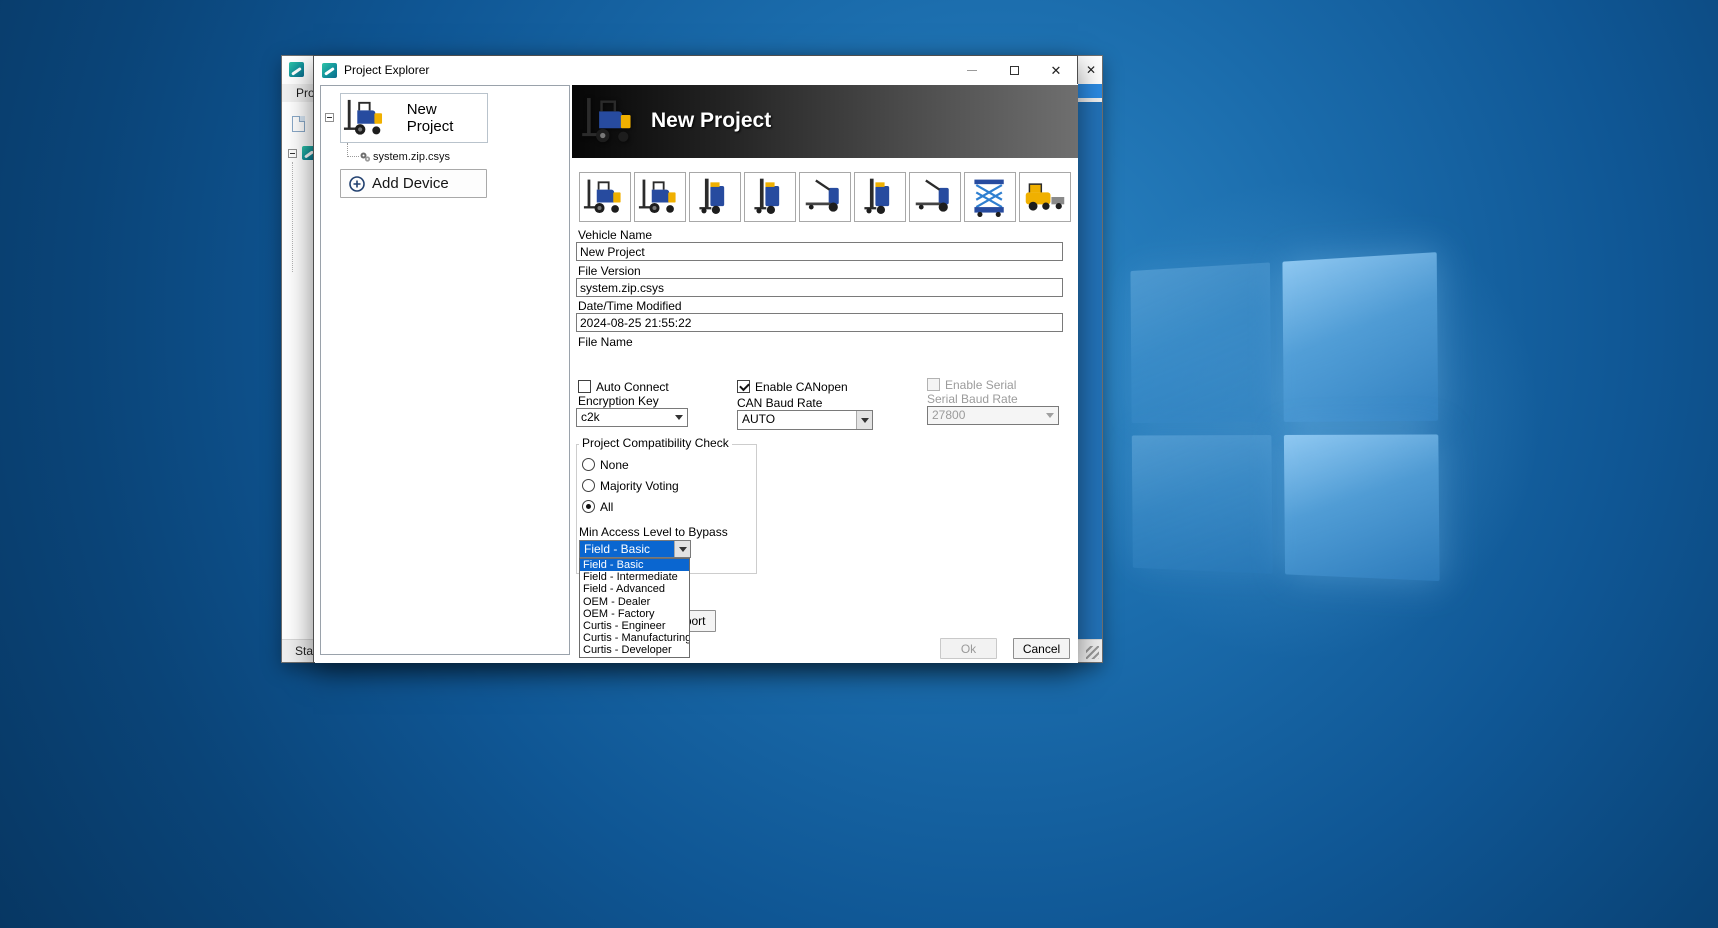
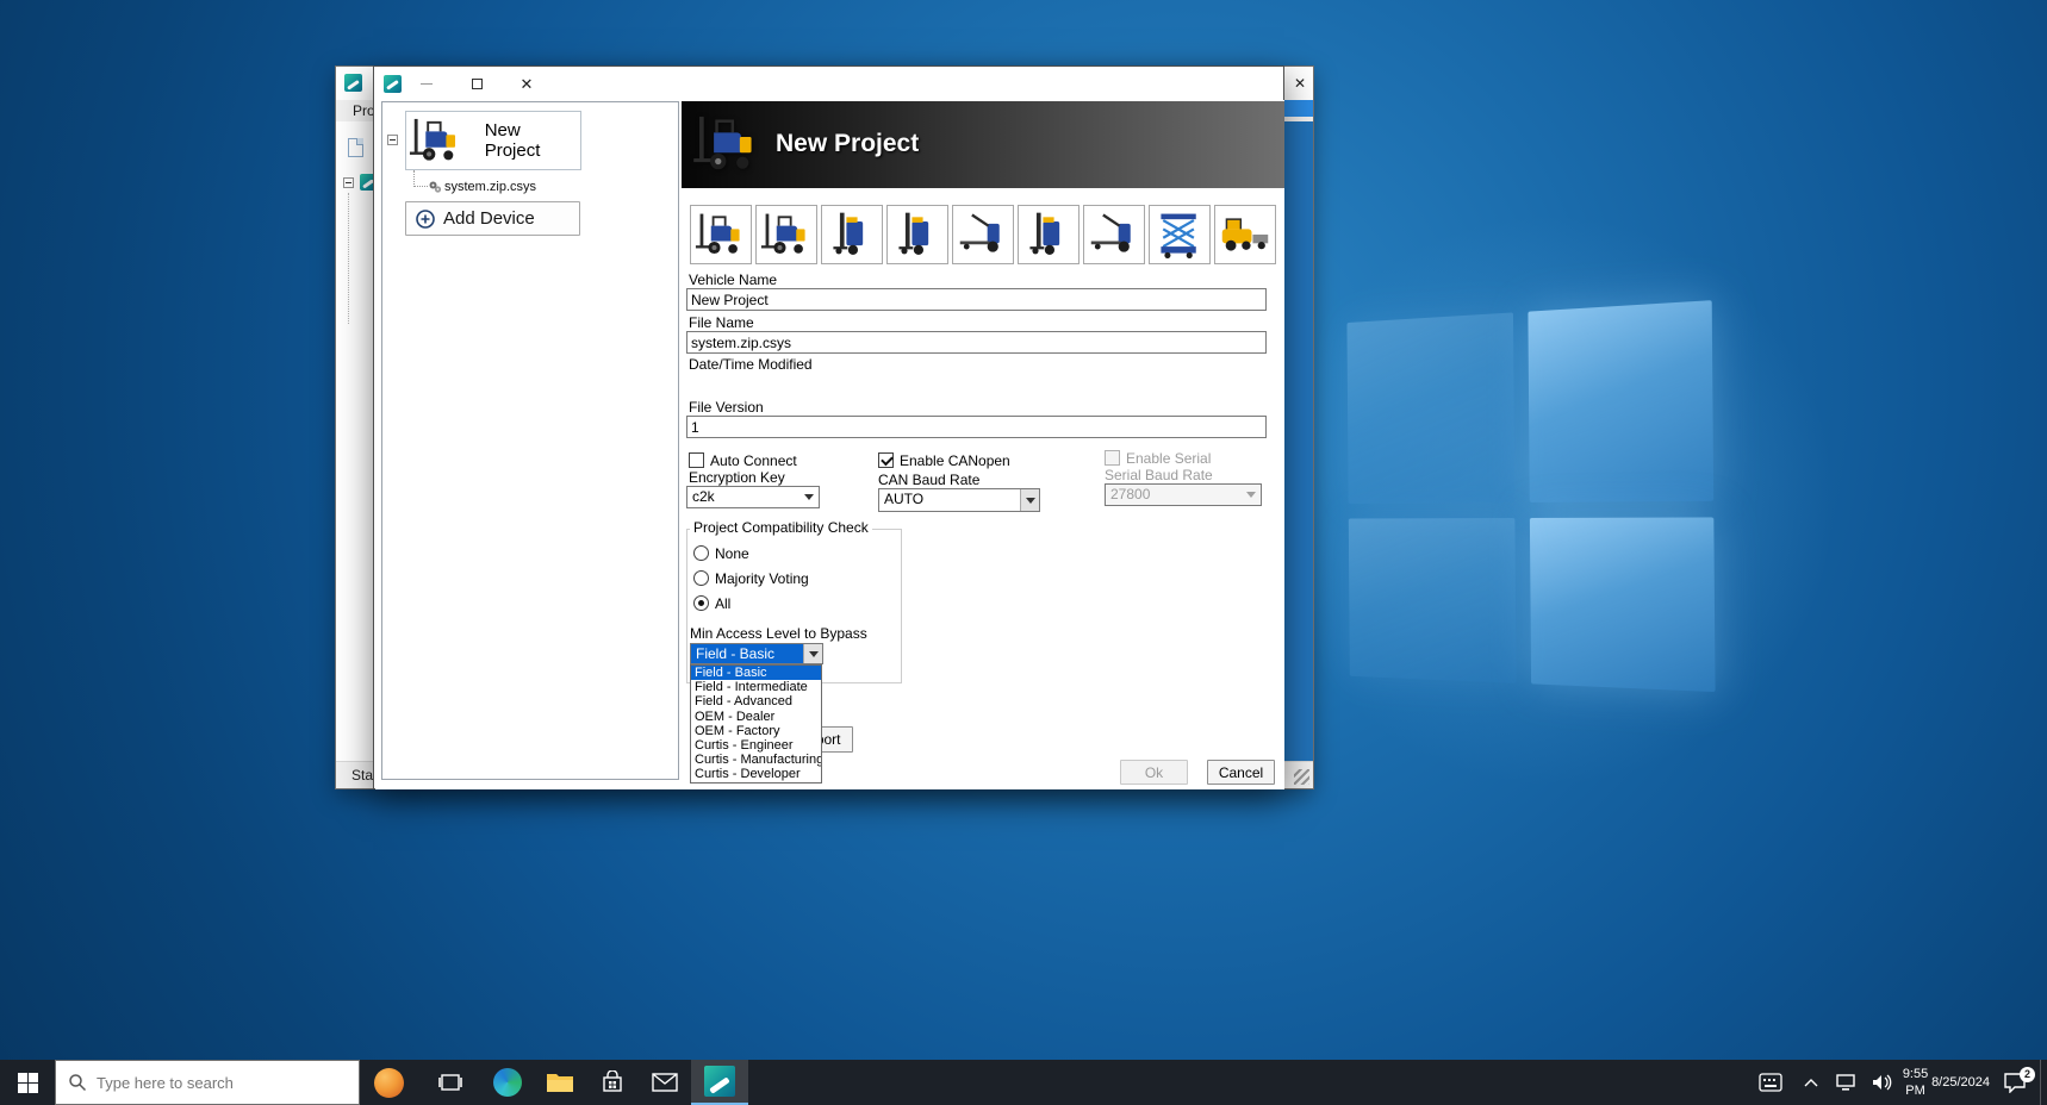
  ✕
  Pro
  Sta
- Project Explorer
  ✕
  New Project
  system.zip.csys
  Add Device
  New Project
  Vehicle Name
  New Project
- File Version
+ File Name
  system.zip.csys
  Date/Time Modified
- 2024-08-25 21:55:22
- File Name
+ File Version
+ 1
  Auto Connect
  Enable CANopen
  Enable Serial
  Encryption Key
  c2k
  CAN Baud Rate
  AUTO
  Serial Baud Rate
  27800
  Project Compatibility Check
  None
  Majority Voting
  All
  Min Access Level to Bypass
  Field - Basic
  Field - Basic
  Field - Intermediate
  Field - Advanced
  OEM - Dealer
  OEM - Factory
  Curtis - Engineer
  Curtis - Manufacturing
  Curtis - Developer
  Ok
  Cancel
+ Type here to search
+ 9:55 PM
+ 8/25/2024
+ 2
